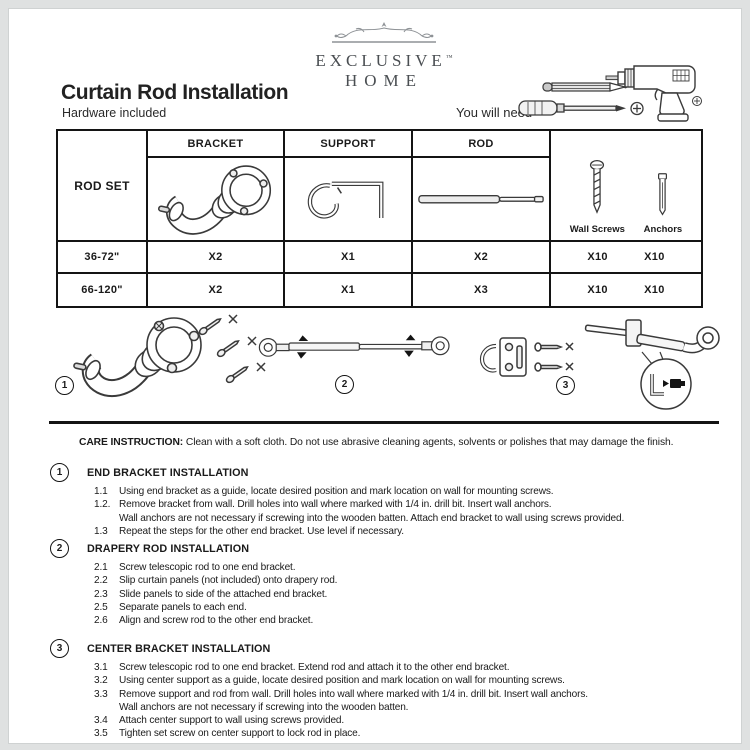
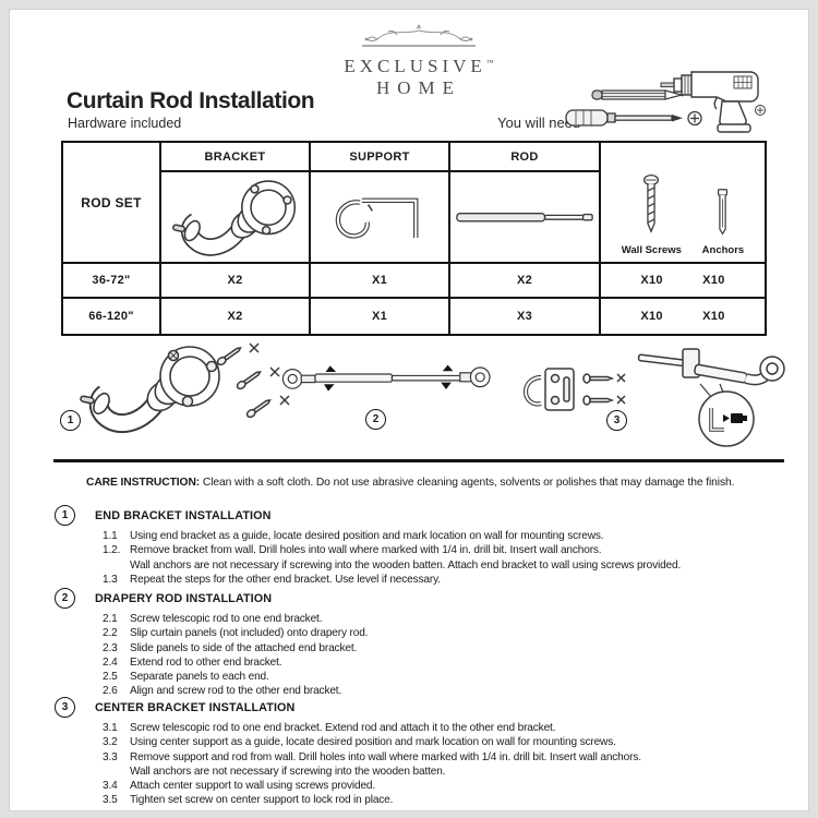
  EXCLUSIVE™
  HOME
  Curtain Rod Installation
  Hardware included
  You will ne
  ROD SET
  BRACKET
  SUPPORT
  ROD
  Wall Screws
  Anchors
  36-72"
  X2
  X1
  X2
  X10
  X10
  66-120"
  X2
  X1
  X3
  X10
  X10
  1
  2
  3
  CARE INSTRUCTION: Clean with a soft cloth. Do not use abrasive cleaning agents, solvents or polishes that may damage the finish.
  1
  END BRACKET INSTALLATION
  1.1
  Using end bracket as a guide, locate desired position and mark location on wall for mounting screws.
  1.2.
  Remove bracket from wall. Drill holes into wall where marked with 1/4 in. drill bit. Insert wall anchors.
  Wall anchors are not necessary if screwing into the wooden batten. Attach end bracket to wall using screws provided.
  1.3
  Repeat the steps for the other end bracket. Use level if necessary.
  2
  DRAPERY ROD INSTALLATION
  2.1
  Screw telescopic rod to one end bracket.
  2.2
  Slip curtain panels (not included) onto drapery rod.
  2.3
  Slide panels to side of the attached end bracket.
+ 2.4
+ Extend rod to other end bracket.
  2.5
  Separate panels to each end.
  2.6
  Align and screw rod to the other end bracket.
  3
  CENTER BRACKET INSTALLATION
  3.1
  Screw telescopic rod to one end bracket. Extend rod and attach it to the other end bracket.
  3.2
  Using center support as a guide, locate desired position and mark location on wall for mounting screws.
  3.3
  Remove support and rod from wall. Drill holes into wall where marked with 1/4 in. drill bit. Insert wall anchors.
  Wall anchors are not necessary if screwing into the wooden batten.
  3.4
  Attach center support to wall using screws provided.
  3.5
  Tighten set screw on center support to lock rod in place.
